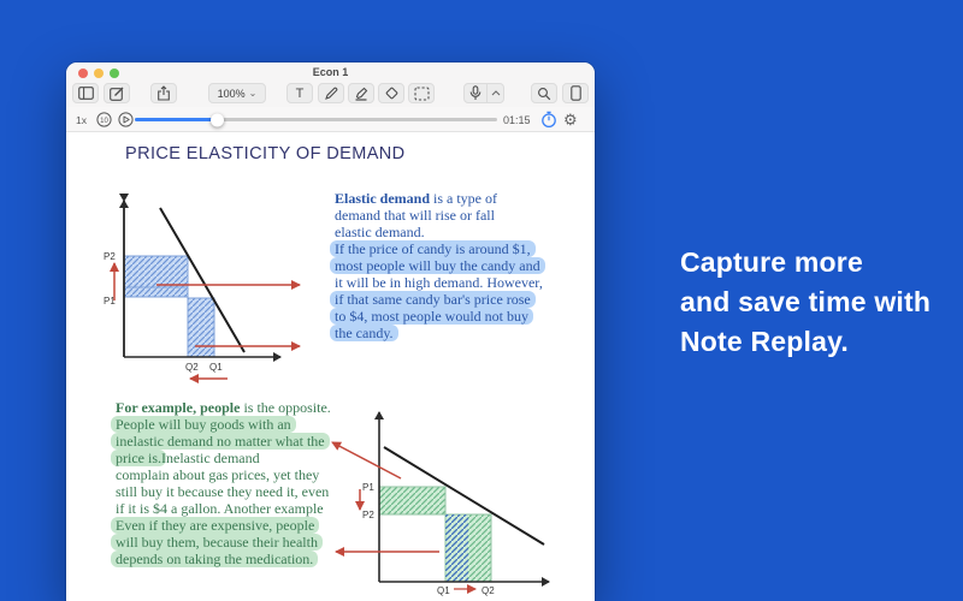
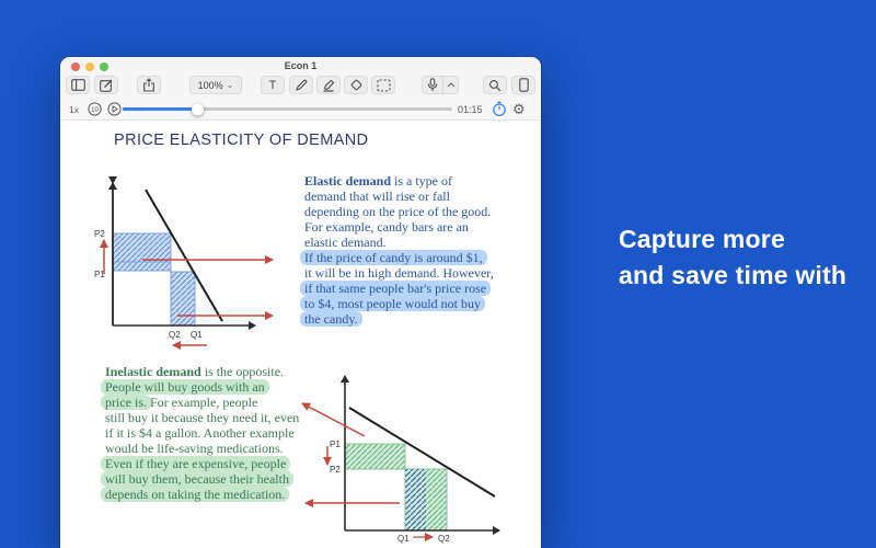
  Econ 1
  100%
  ⌄
  T
  1x
  01:15
  ⚙
  PRICE ELASTICITY OF DEMAND
  Elastic demand is a type of
  demand that will rise or fall
+ depending on the price of the good.
+ For example, candy bars are an
  elastic demand.
  If the price of candy is around $1,
- most people will buy the candy and
  it will be in high demand. However,
- if that same candy bar's price rose
+ if that same people bar's price rose
  to $4, most people would not buy
  the candy.
- For example, people is the opposite.
+ Inelastic demand is the opposite.
  People will buy goods with an
- inelastic demand no matter what the
- price is.Inelastic demand
+ price is. For example, people
- complain about gas prices, yet they
  still buy it because they need it, even
  if it is $4 a gallon. Another example
+ would be life-saving medications.
  Even if they are expensive, people
  will buy them, because their health
  depends on taking the medication.
  P2
  P1
  Q2
  Q1
  P1
  P2
  Q1
  Q2
  Capture more
  and save time with
- Note Replay.
